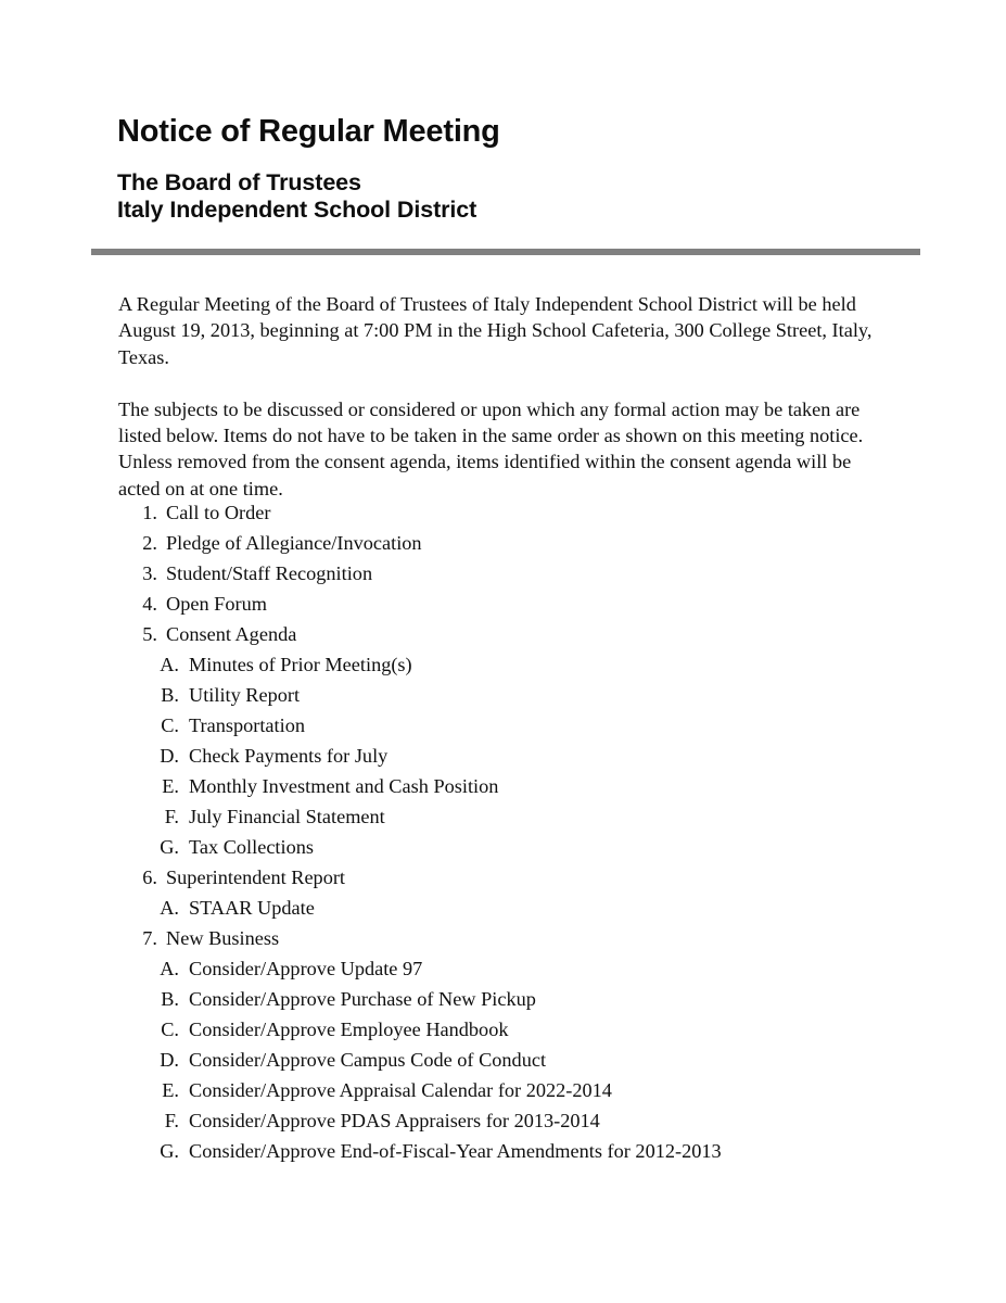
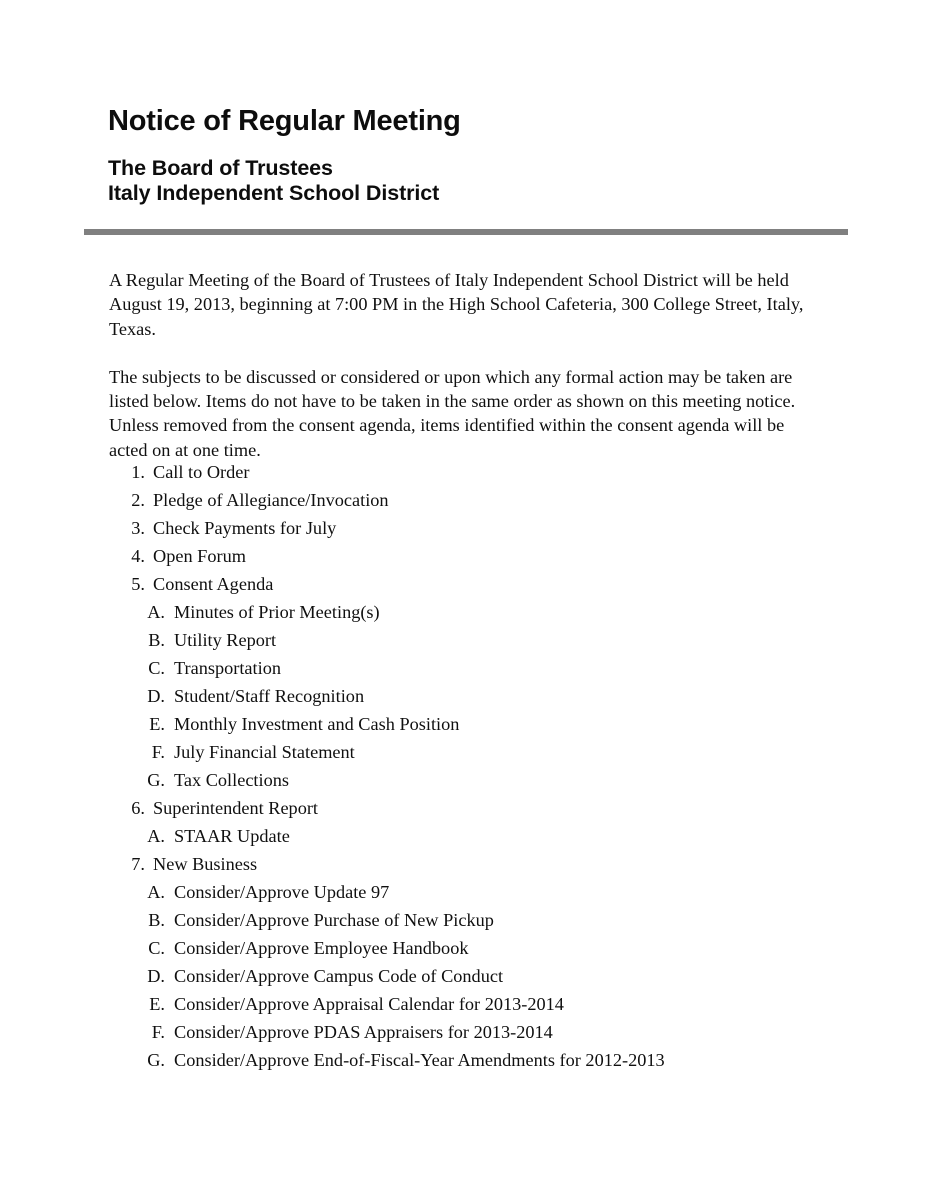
  Notice of Regular Meeting
  The Board of Trustees
  Italy Independent School District
  A Regular Meeting of the Board of Trustees of Italy Independent School District will be held August 19, 2013, beginning at 7:00 PM in the High School Cafeteria, 300 College Street, Italy, Texas.
  The subjects to be discussed or considered or upon which any formal action may be taken are listed below. Items do not have to be taken in the same order as shown on this meeting notice. Unless removed from the consent agenda, items identified within the consent agenda will be acted on at one time.
  1.
  Call to Order
  2.
  Pledge of Allegiance/Invocation
  3.
- Student/Staff Recognition
+ Check Payments for July
  4.
  Open Forum
  5.
  Consent Agenda
  A.
  Minutes of Prior Meeting(s)
  B.
  Utility Report
  C.
  Transportation
  D.
- Check Payments for July
+ Student/Staff Recognition
  E.
  Monthly Investment and Cash Position
  F.
  July Financial Statement
  G.
  Tax Collections
  6.
  Superintendent Report
  A.
  STAAR Update
  7.
  New Business
  A.
  Consider/Approve Update 97
  B.
  Consider/Approve Purchase of New Pickup
  C.
  Consider/Approve Employee Handbook
  D.
  Consider/Approve Campus Code of Conduct
  E.
- Consider/Approve Appraisal Calendar for 2022-2014
+ Consider/Approve Appraisal Calendar for 2013-2014
  F.
  Consider/Approve PDAS Appraisers for 2013-2014
  G.
  Consider/Approve End-of-Fiscal-Year Amendments for 2012-2013
